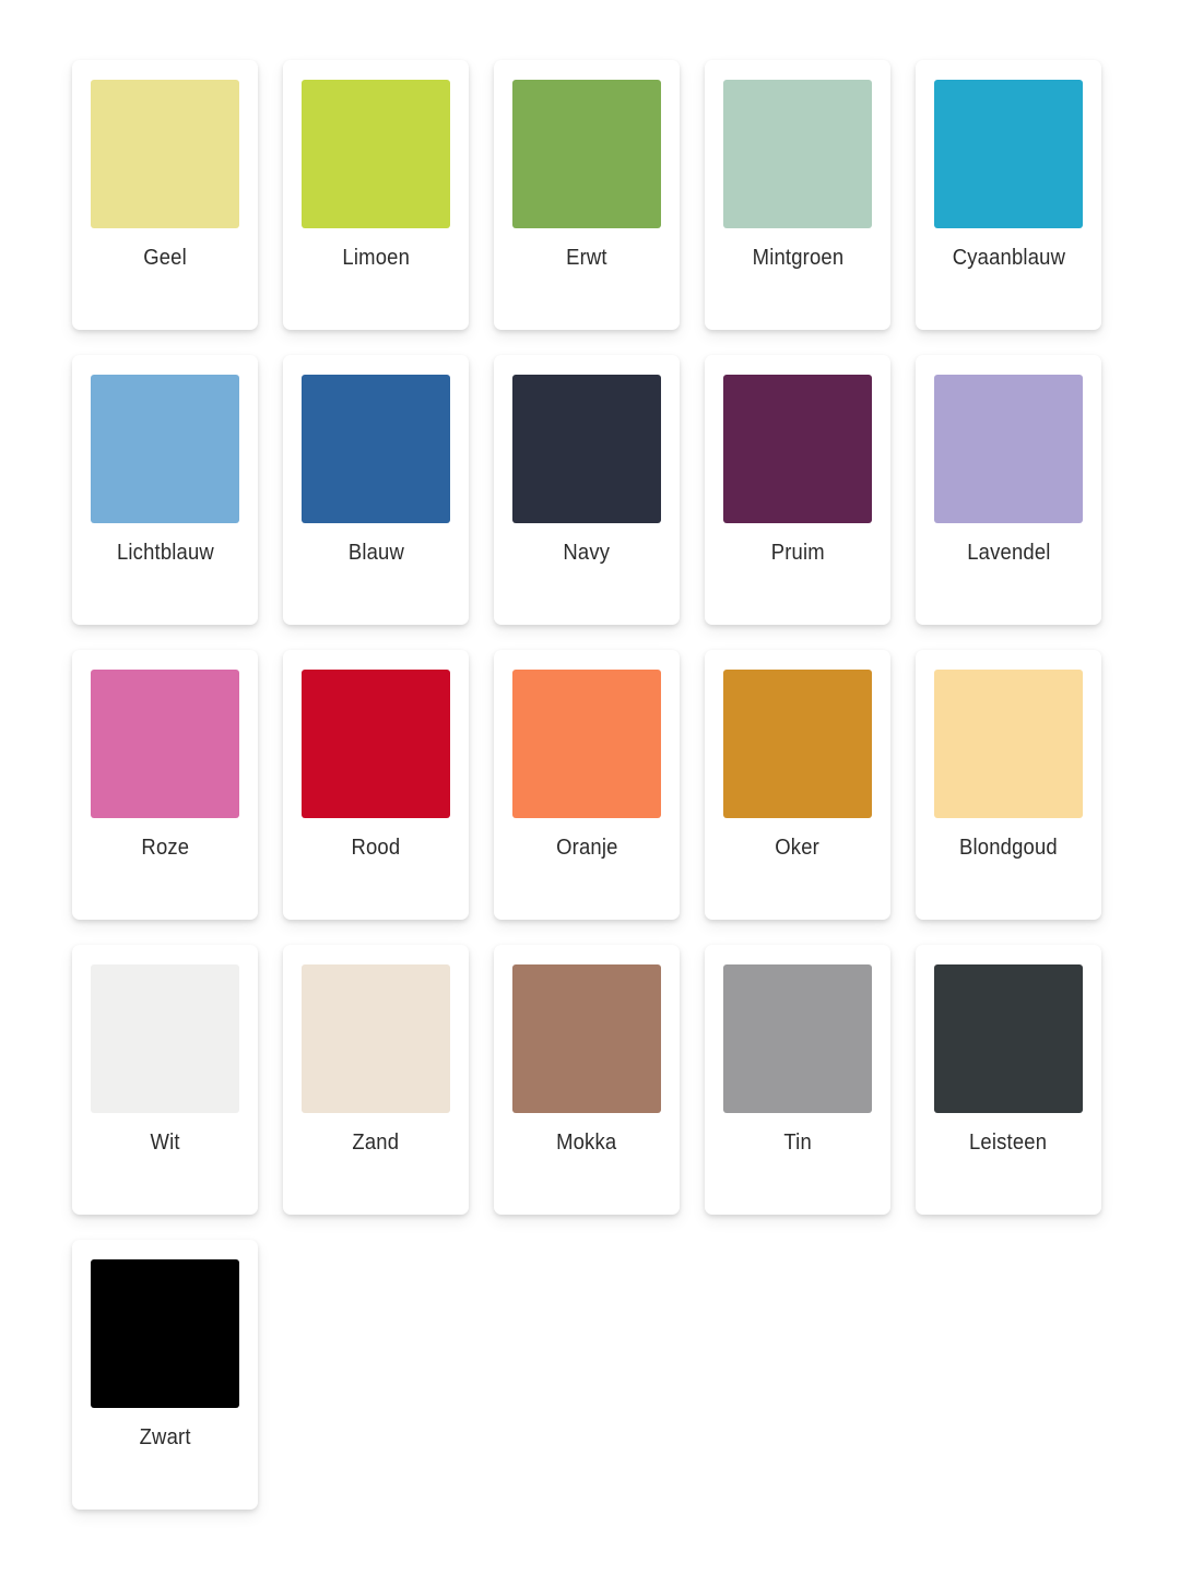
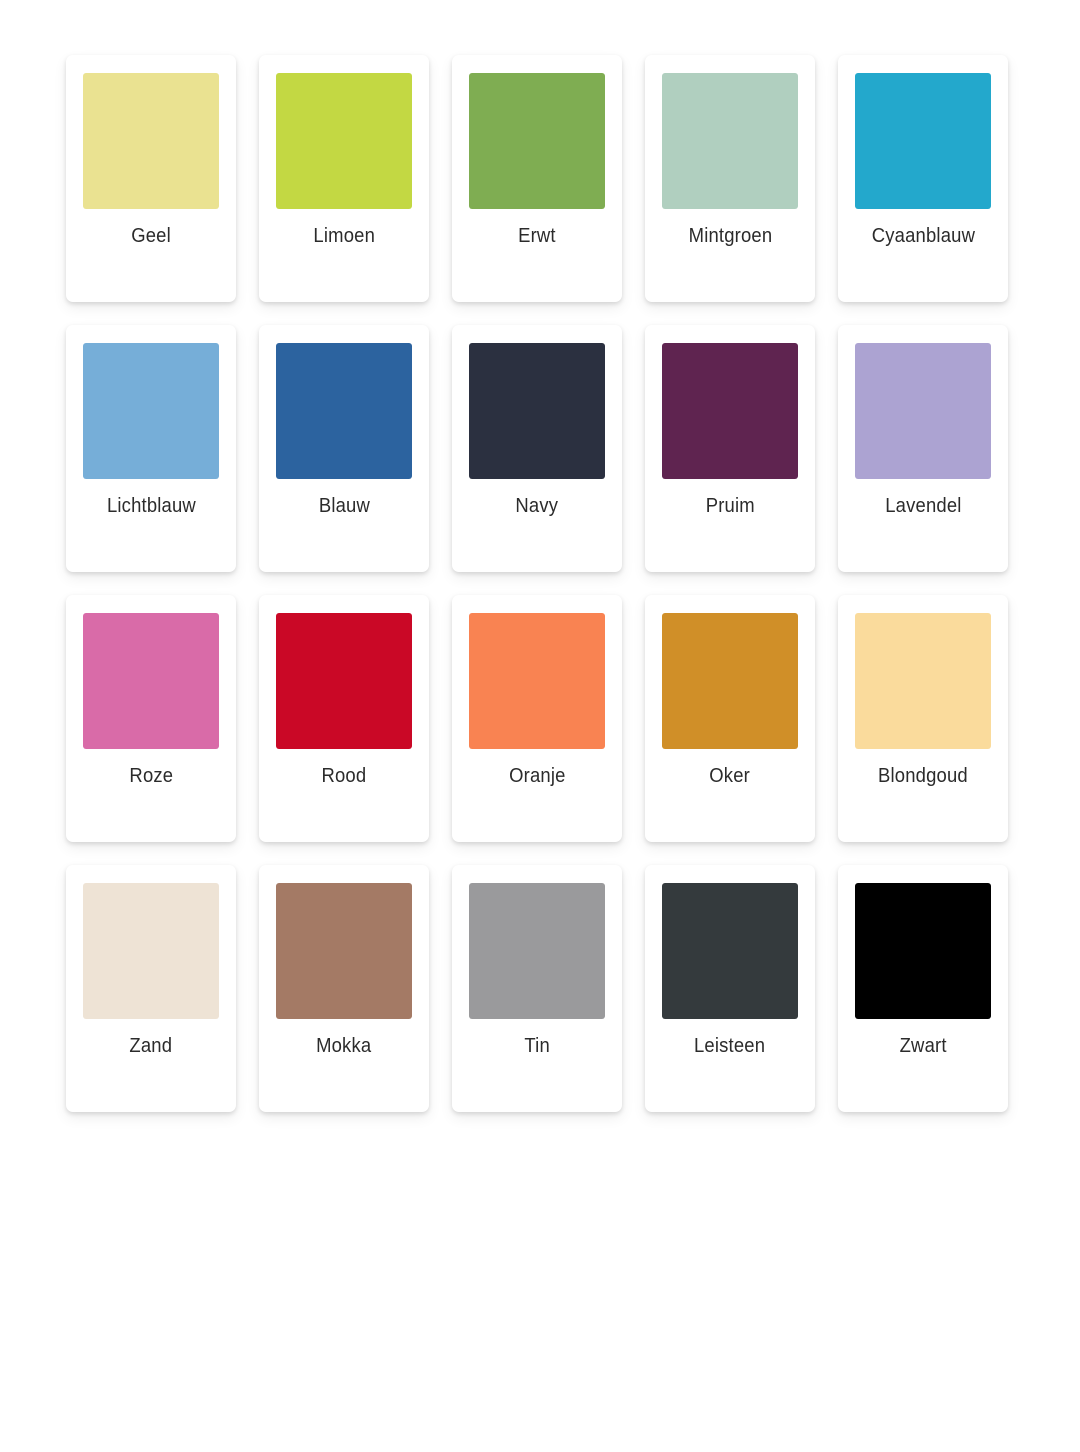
  Geel
  Limoen
  Erwt
  Mintgroen
  Cyaanblauw
  Lichtblauw
  Blauw
  Navy
  Pruim
  Lavendel
  Roze
  Rood
  Oranje
  Oker
  Blondgoud
- Wit
  Zand
  Mokka
  Tin
  Leisteen
  Zwart
